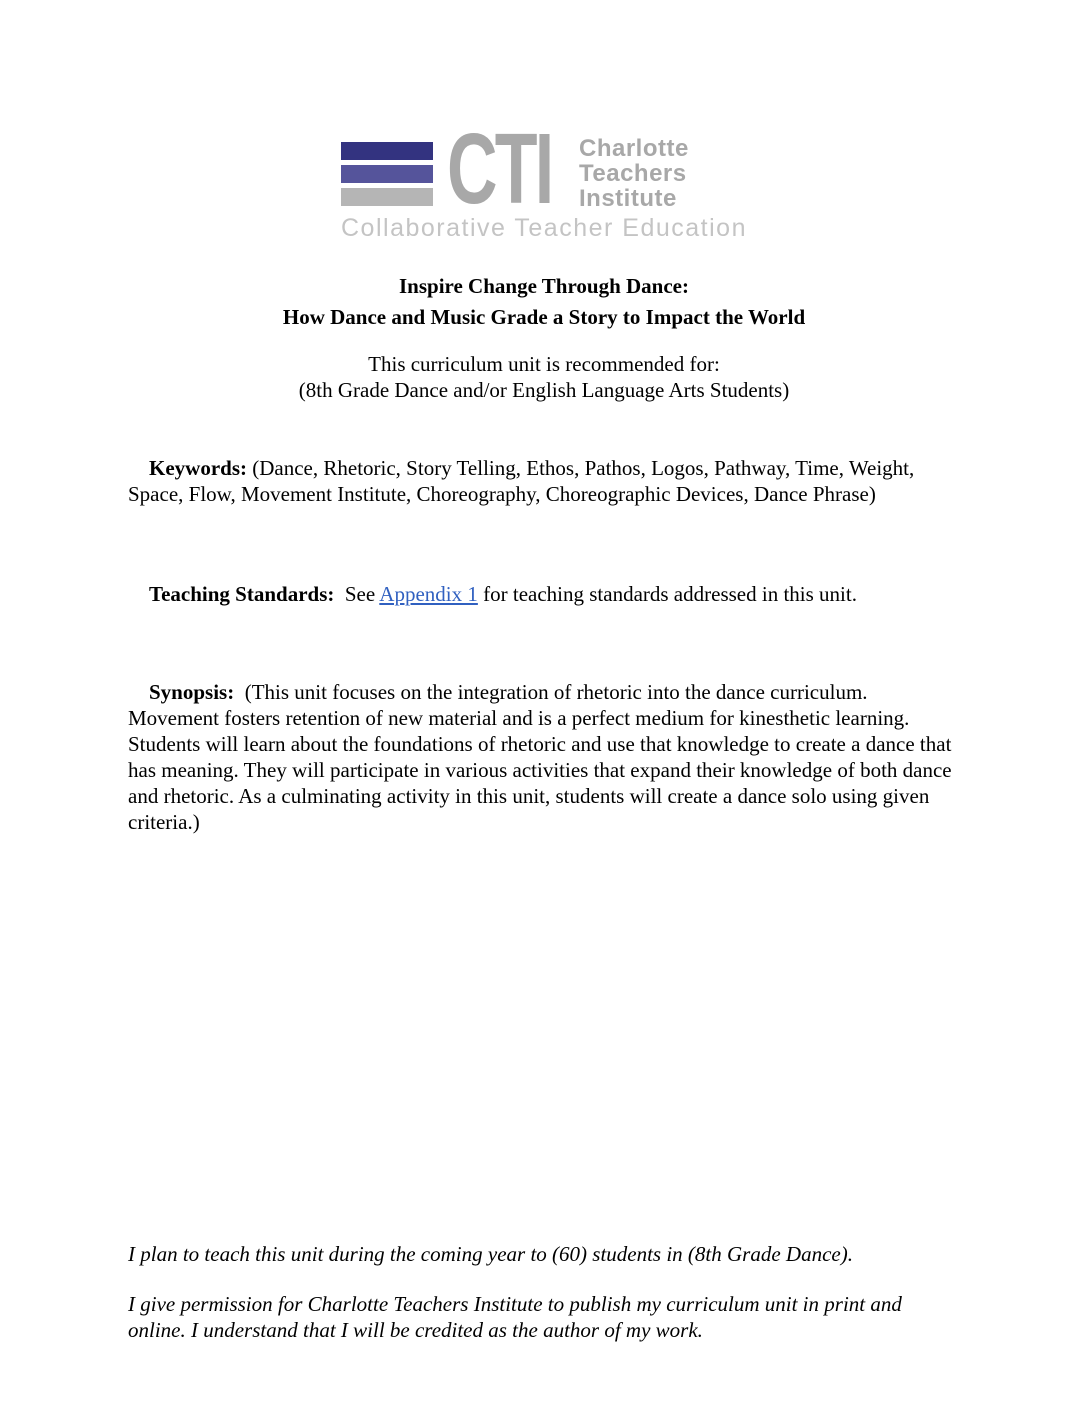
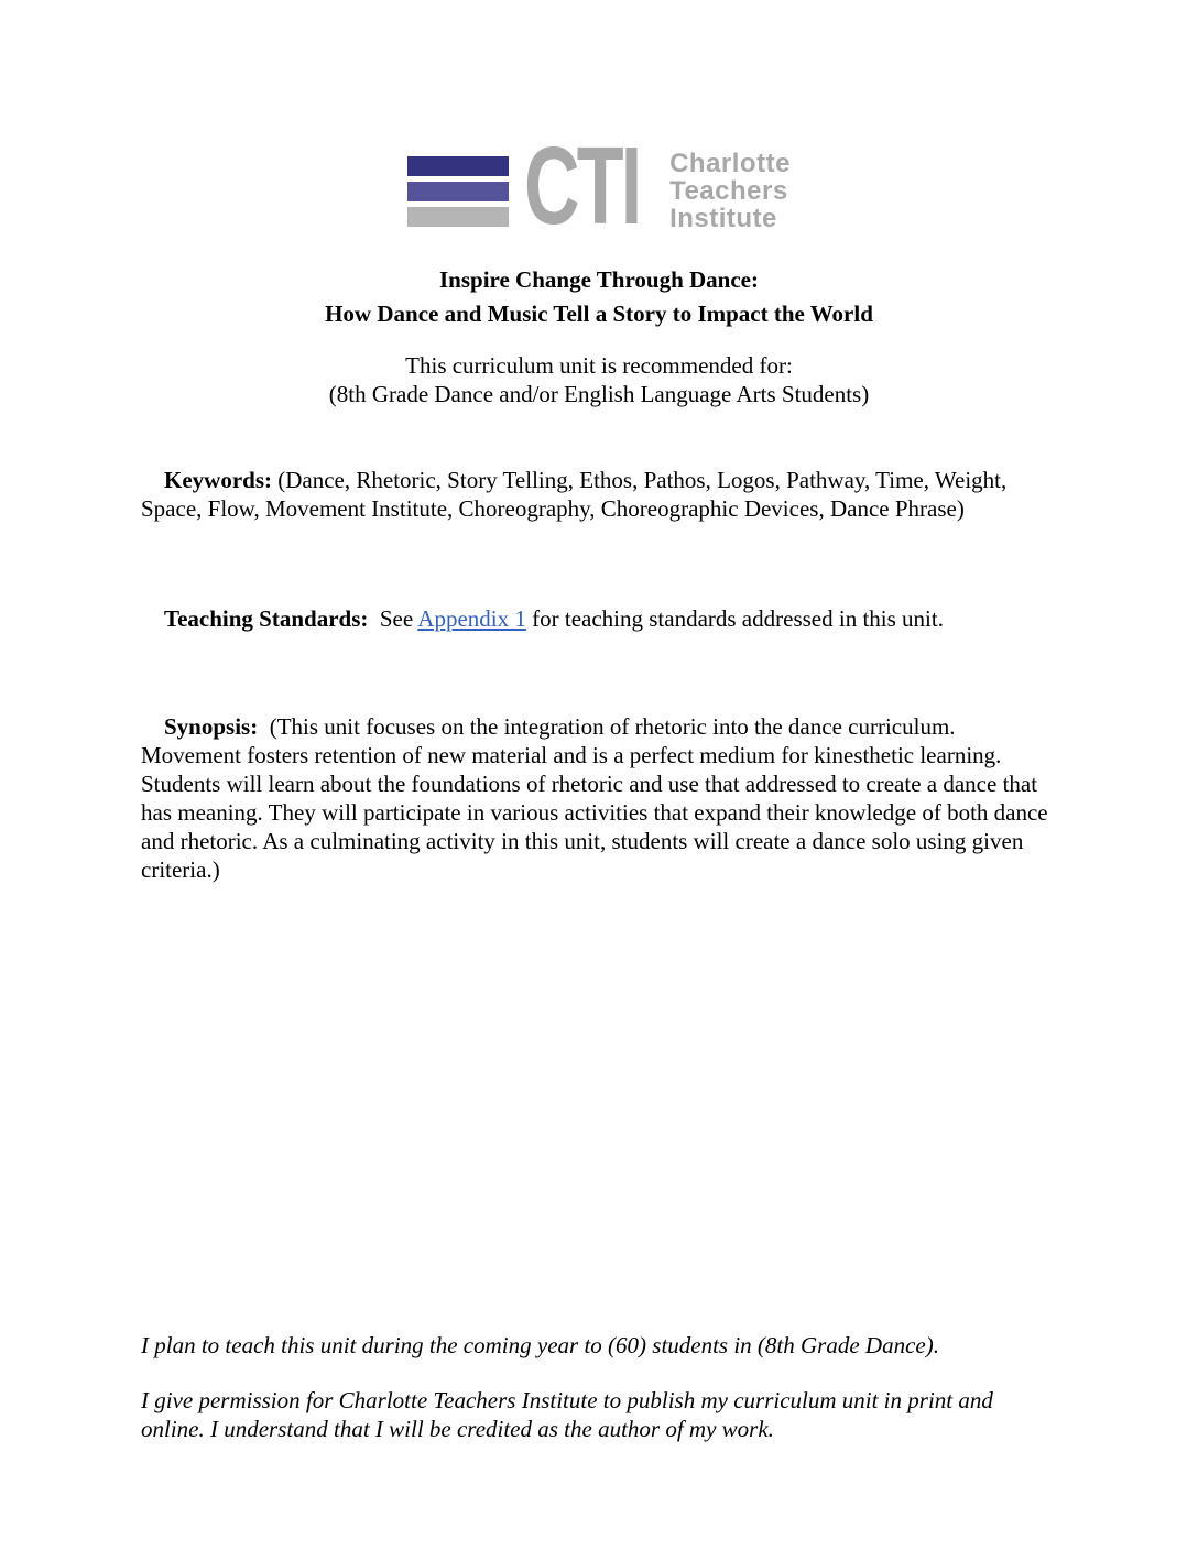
  CTI
  Charlotte
  Teachers
  Institute
- Collaborative Teacher Education
  Inspire Change Through Dance:
- How Dance and Music Grade a Story to Impact the World
+ How Dance and Music Tell a Story to Impact the World
  This curriculum unit is recommended for:
  (8th Grade Dance and/or English Language Arts Students)
  Keywords: (Dance, Rhetoric, Story Telling, Ethos, Pathos, Logos, Pathway, Time, Weight, Space, Flow, Movement Institute, Choreography, Choreographic Devices, Dance Phrase)
  Teaching Standards: See Appendix 1 for teaching standards addressed in this unit.
- Synopsis: (This unit focuses on the integration of rhetoric into the dance curriculum. Movement fosters retention of new material and is a perfect medium for kinesthetic learning. Students will learn about the foundations of rhetoric and use that knowledge to create a dance that has meaning. They will participate in various activities that expand their knowledge of both dance and rhetoric. As a culminating activity in this unit, students will create a dance solo using given criteria.)
+ Synopsis: (This unit focuses on the integration of rhetoric into the dance curriculum. Movement fosters retention of new material and is a perfect medium for kinesthetic learning. Students will learn about the foundations of rhetoric and use that addressed to create a dance that has meaning. They will participate in various activities that expand their knowledge of both dance and rhetoric. As a culminating activity in this unit, students will create a dance solo using given criteria.)
  I plan to teach this unit during the coming year to (60) students in (8th Grade Dance).
  I give permission for Charlotte Teachers Institute to publish my curriculum unit in print and online. I understand that I will be credited as the author of my work.
